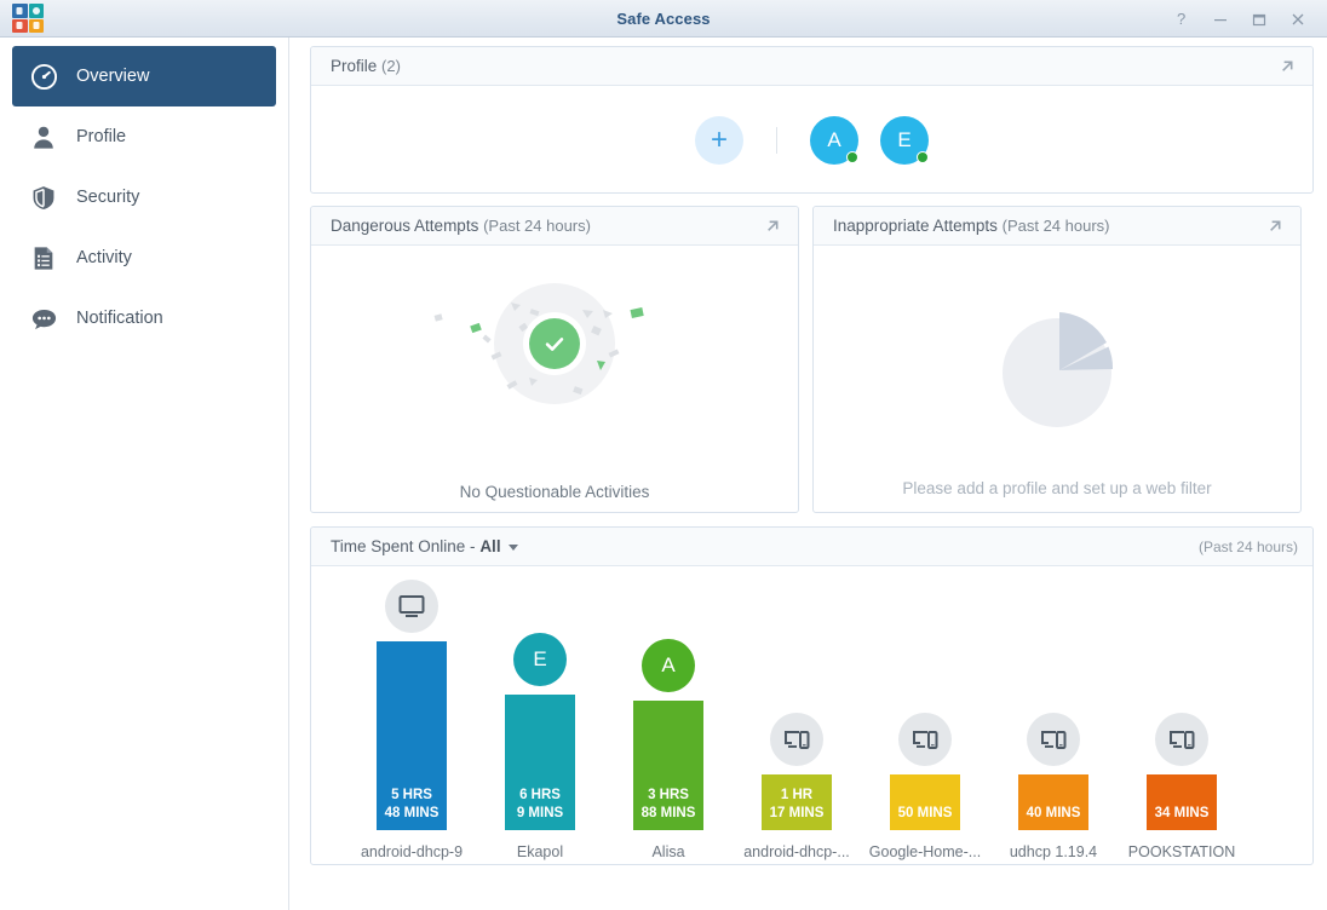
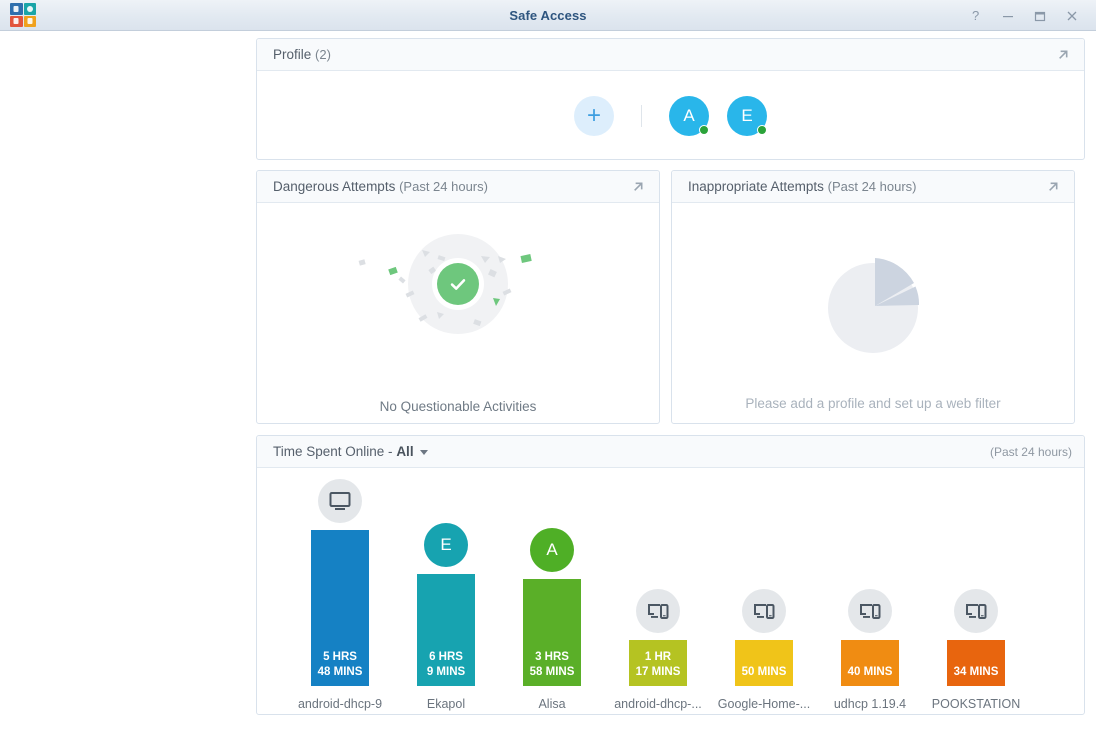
  Safe Access
  ?
- Overview
- Profile
- Security
- Activity
- Notification
  Profile (2)
  +
  A
  E
  Dangerous Attempts (Past 24 hours)
  No Questionable Activities
  Inappropriate Attempts (Past 24 hours)
  Please add a profile and set up a web filter
  Time Spent Online - All
  (Past 24 hours)
  5 HRS
  48 MINS
  android-dhcp-9
  E
  6 HRS
  9 MINS
  Ekapol
  A
  3 HRS
- 88 MINS
+ 58 MINS
  Alisa
  1 HR
  17 MINS
  android-dhcp-...
  50 MINS
  Google-Home-...
  40 MINS
  udhcp 1.19.4
  34 MINS
  POOKSTATION
